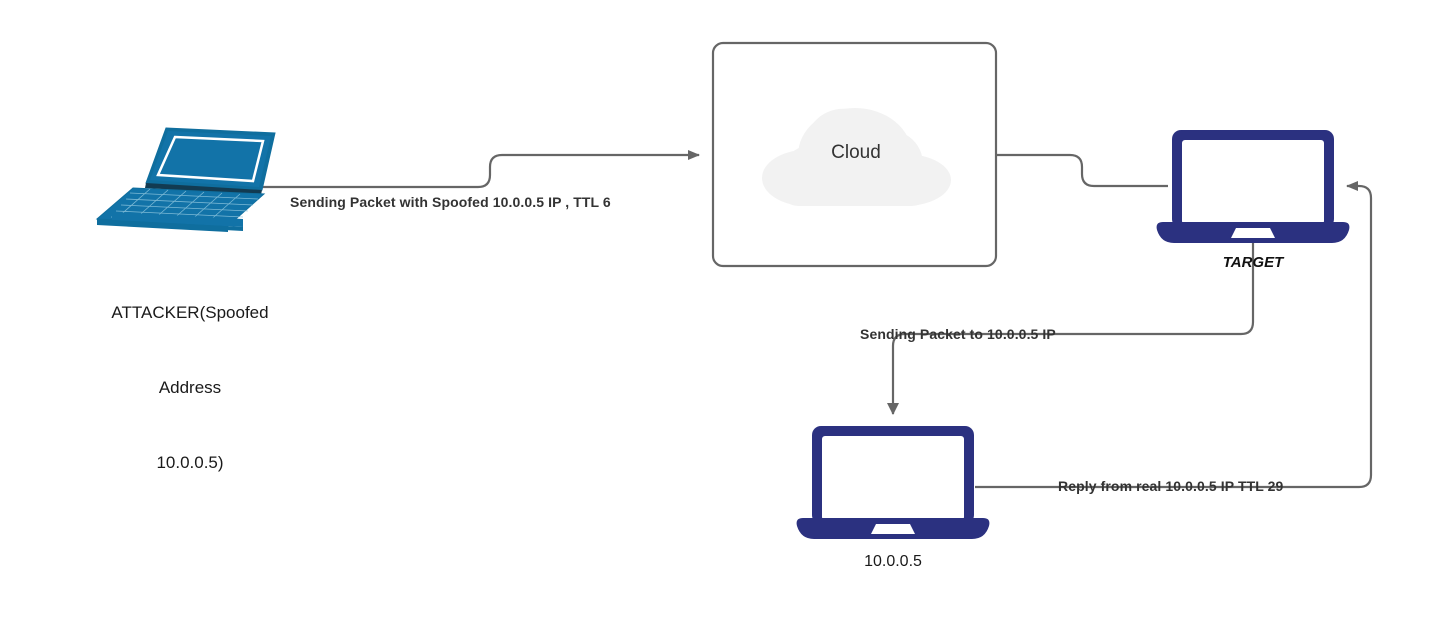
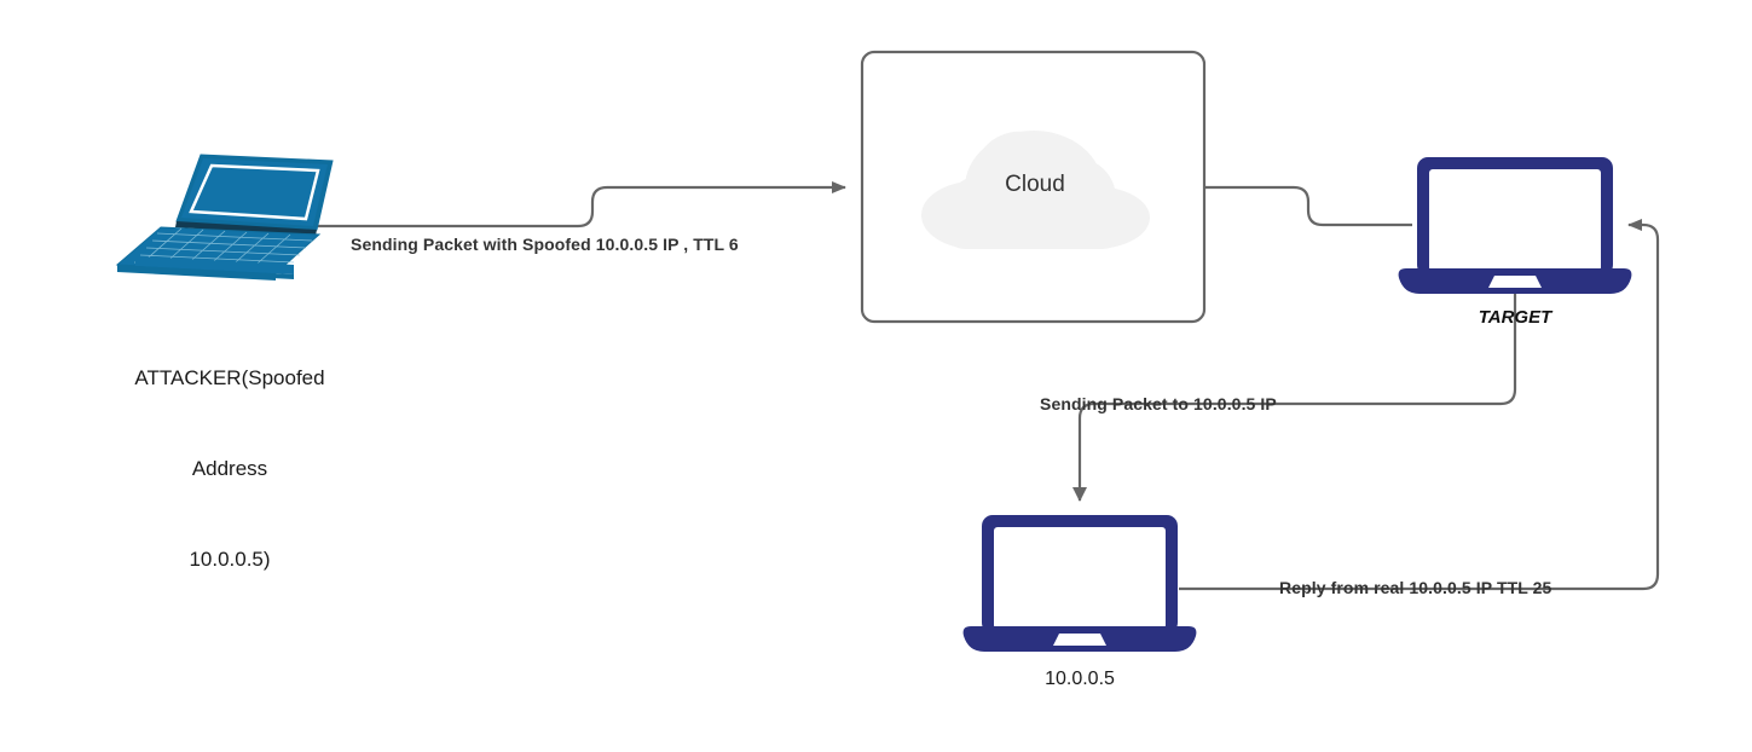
  ATTACKER(Spoofed
  Address
  10.0.0.5)
  Cloud
  TARGET
  10.0.0.5
  Sending Packet with Spoofed 10.0.0.5 IP , TTL 6
  Sending Packet to 10.0.0.5 IP
- Reply from real 10.0.0.5 IP TTL 29
+ Reply from real 10.0.0.5 IP TTL 25
